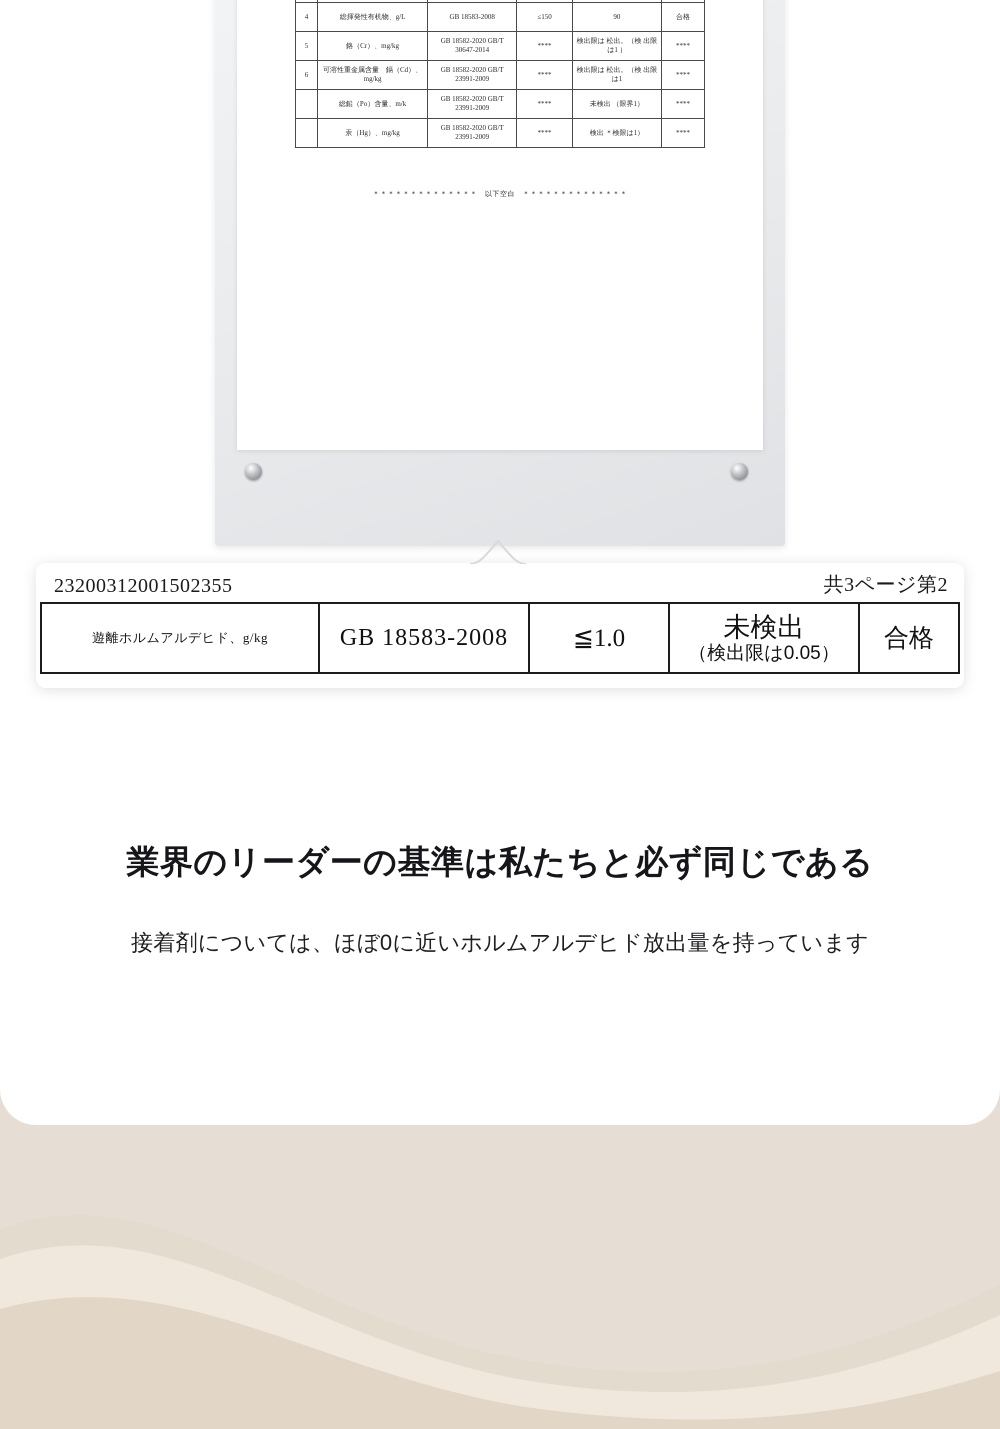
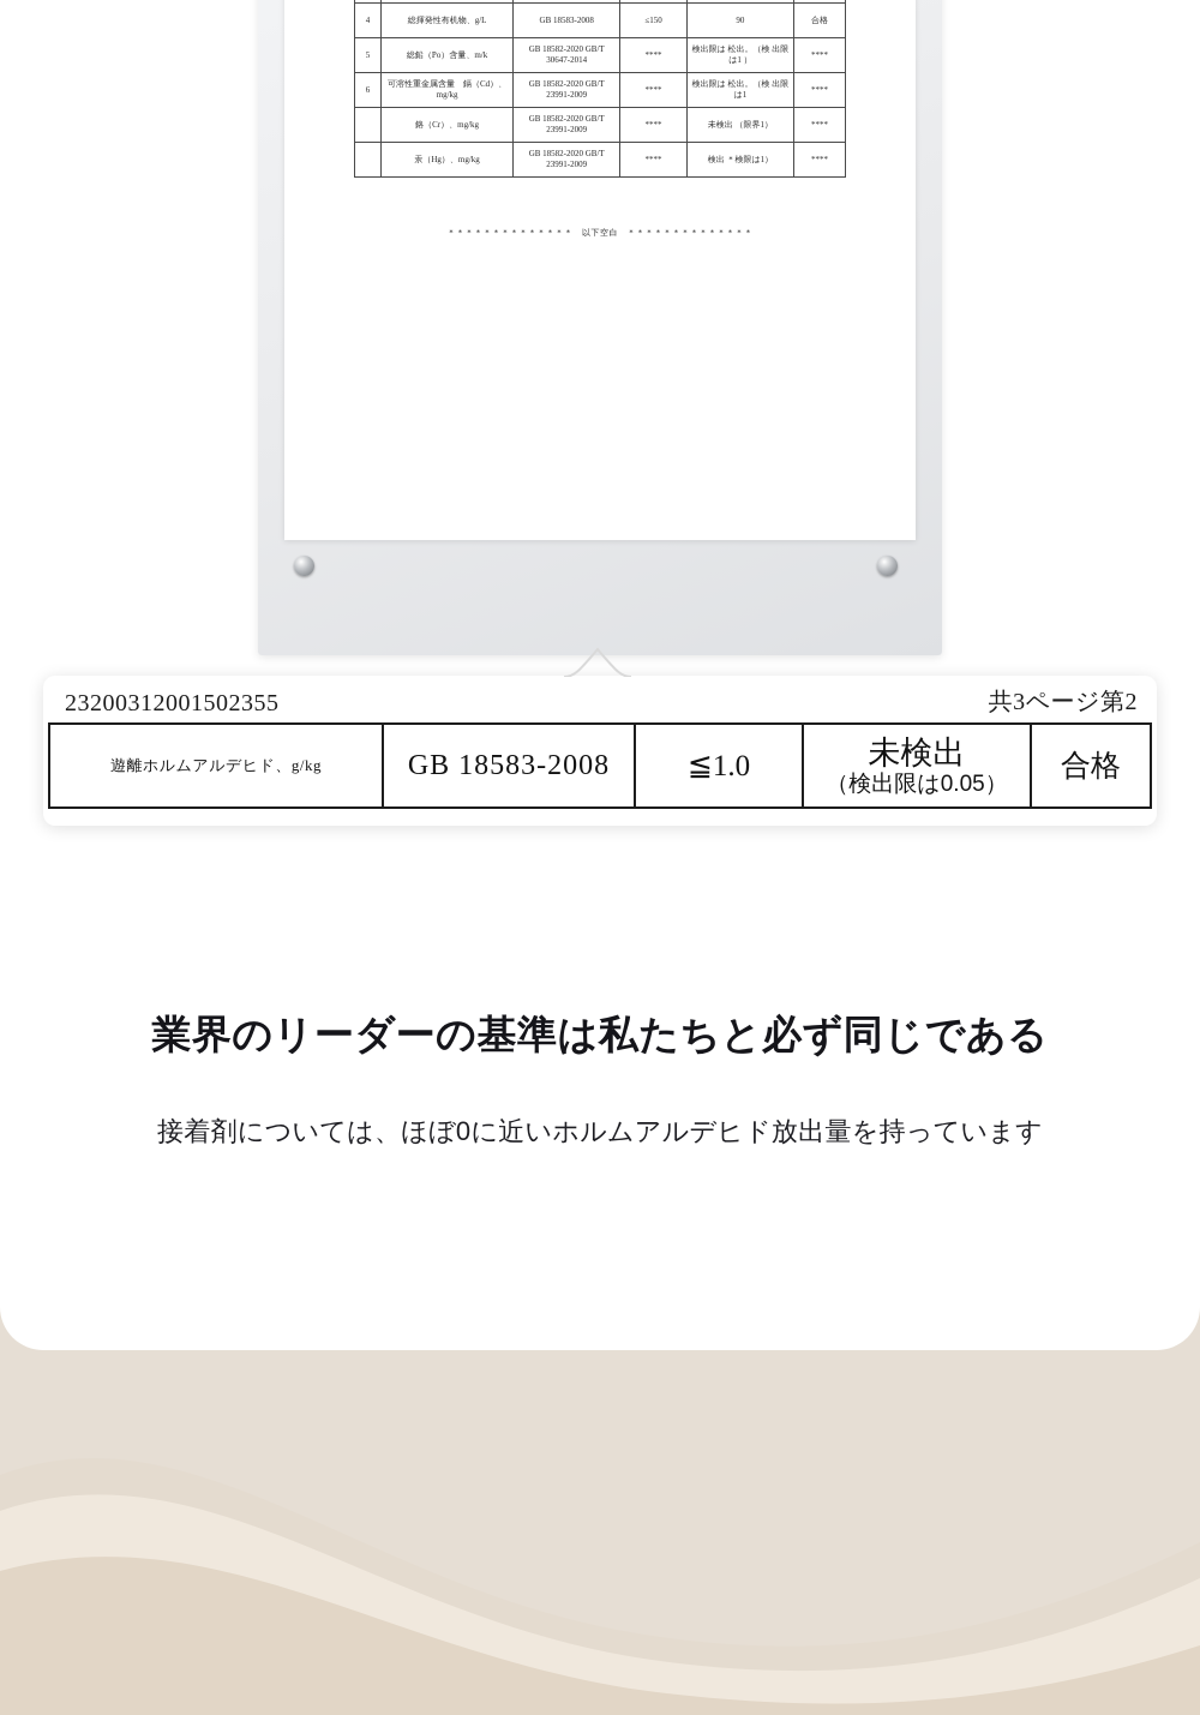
  4	総揮発性有机物、g/L	GB 18583-2008	≤150	90	合格
- 5	鉻（Cr）、mg/kg	GB 18582-2020 GB/T 30647-2014	****	検出限は 松出。（検 出限は1 ）	****
+ 5	総鉛（Po）含量、m/k	GB 18582-2020 GB/T 30647-2014	****	検出限は 松出。（検 出限は1 ）	****
  6	可溶性重金属含量 鎘（Cd）、mg/kg	GB 18582-2020 GB/T 23991-2009	****	検出限は 松出。（検 出限は1	****
- 	総鉛（Po）含量、m/k	GB 18582-2020 GB/T 23991-2009	****	未検出 （限界1）	****
+ 	鉻（Cr）、mg/kg	GB 18582-2020 GB/T 23991-2009	****	未検出 （限界1）	****
  	汞（Hg）、mg/kg	GB 18582-2020 GB/T 23991-2009	****	検出 ＊検限は1）	****
  ＊＊＊＊＊＊＊＊＊＊＊＊＊＊ 以下空白 ＊＊＊＊＊＊＊＊＊＊＊＊＊＊
  23200312001502355
  共3ページ第2
  遊離ホルムアルデヒド、g/kg	GB 18583-2008	≦1.0	未検出 （検出限は0.05）	合格
  業界のリーダーの基準は私たちと必ず同じである
  接着剤については、ほぼ0に近いホルムアルデヒド放出量を持っています
